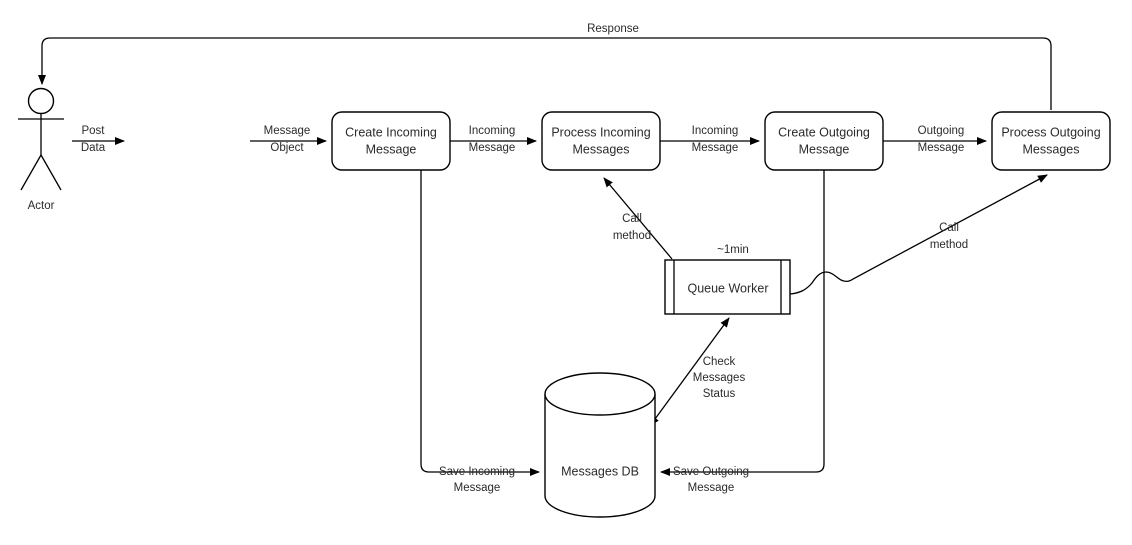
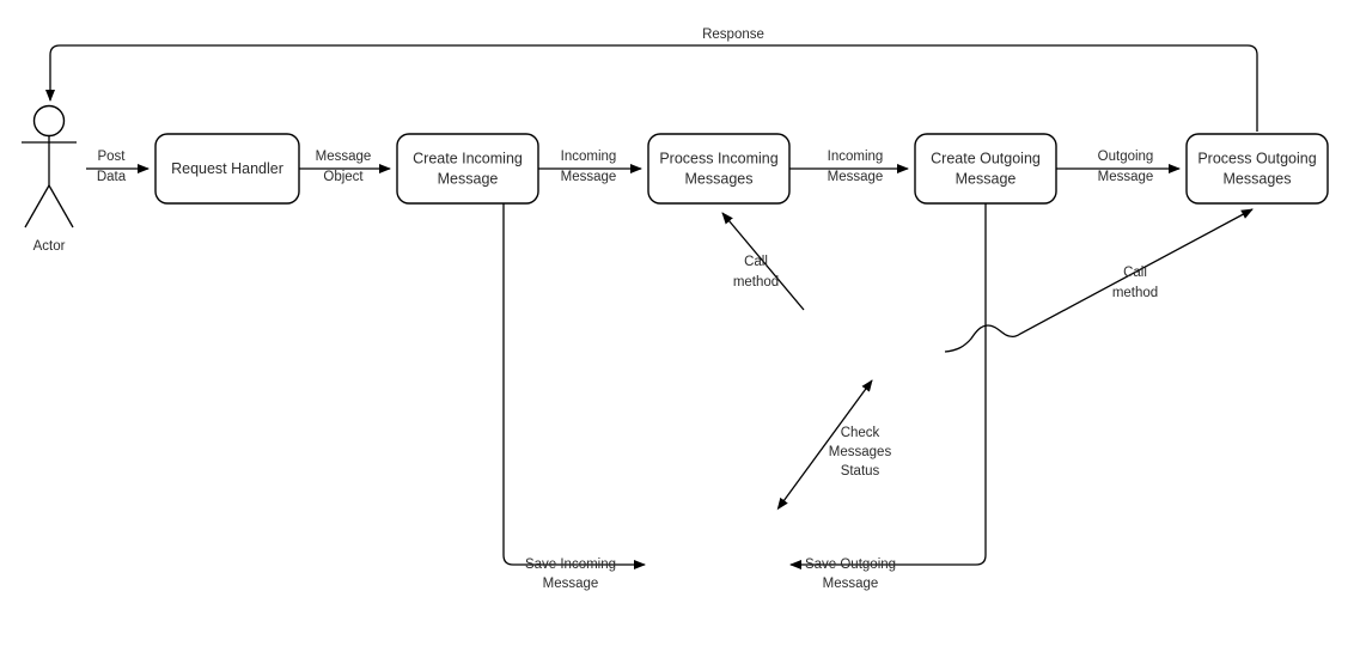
  Response
  Post
  Data
  Message
  Object
  Incoming
  Message
  Incoming
  Message
  Outgoing
  Message
  Call
  method
  Call
  method
  Check
  Messages
  Status
  Save Incoming
  Message
  Save Outgoing
  Message
  Actor
+ Request Handler
  Create Incoming
  Message
  Process Incoming
  Messages
  Create Outgoing
  Message
  Process Outgoing
  Messages
- Queue Worker
- ~1min
- Messages DB
